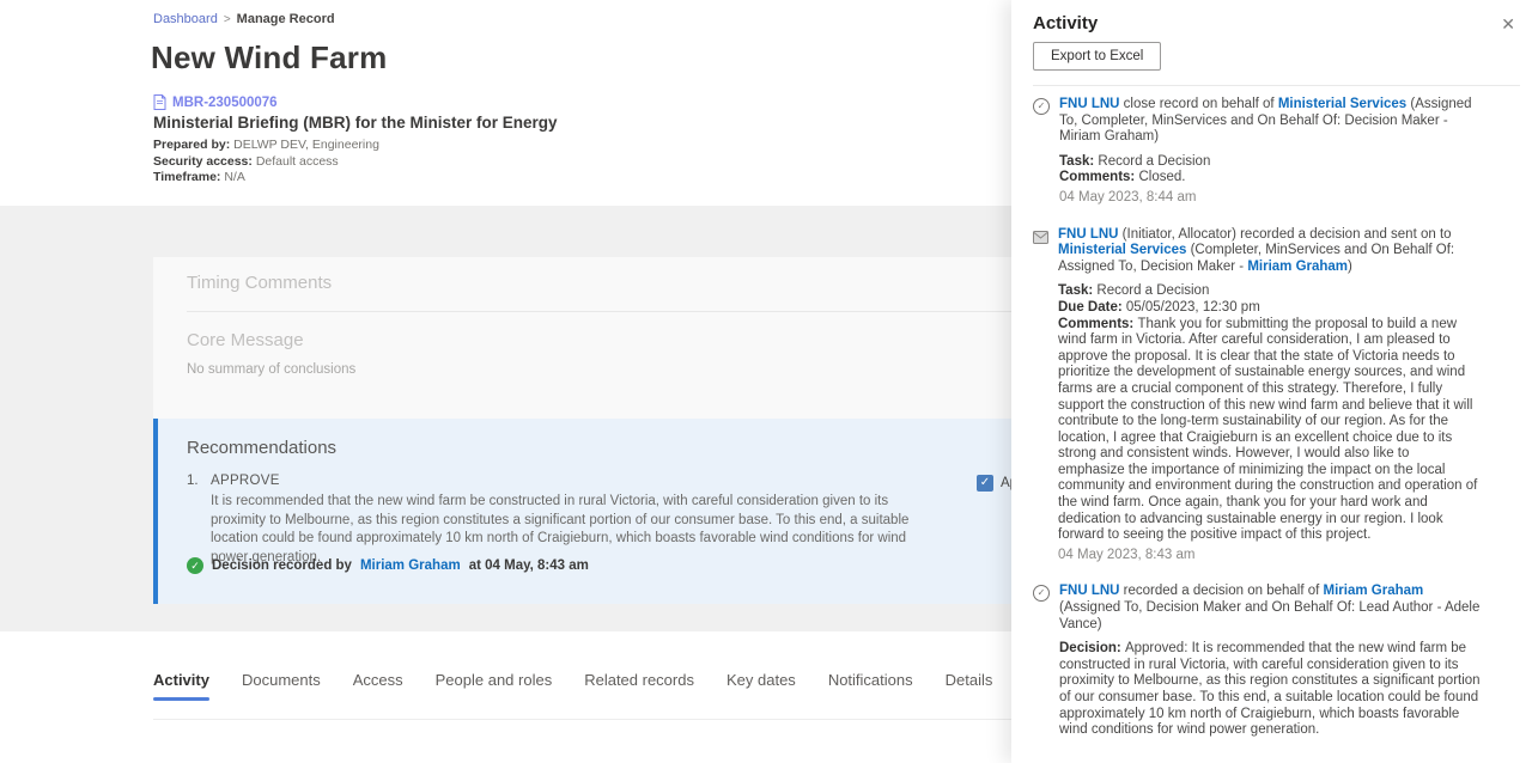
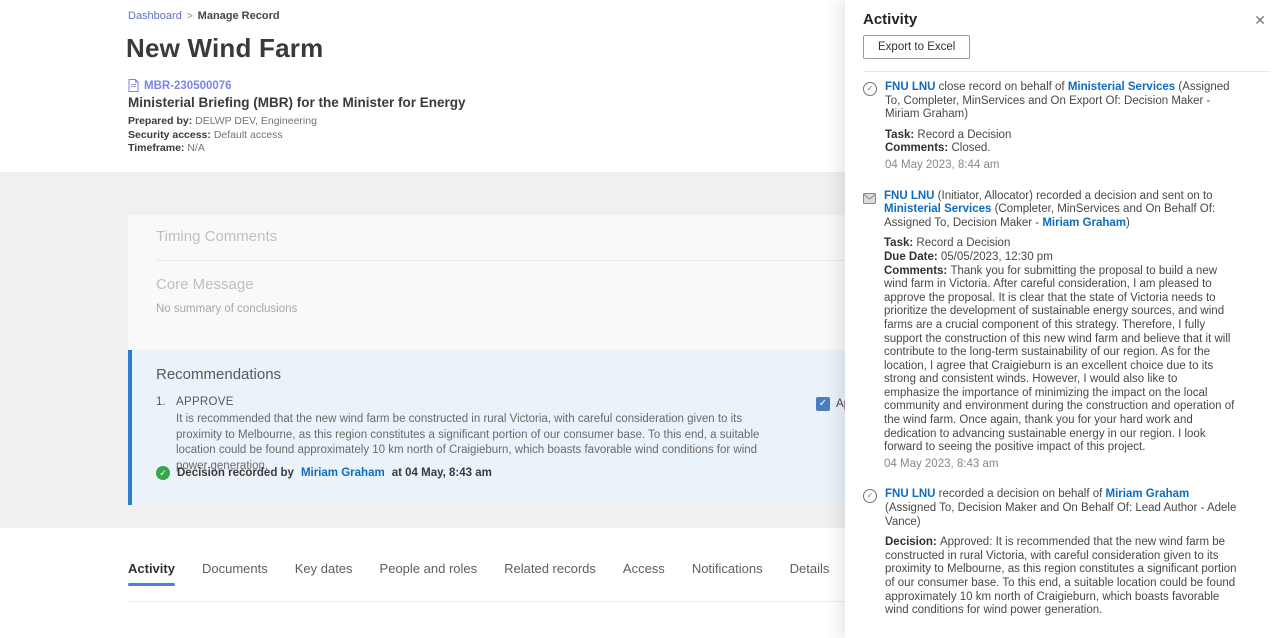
  Dashboard
  >
  Manage Record
  New Wind Farm
  MBR-230500076
  Ministerial Briefing (MBR) for the Minister for Energy
  Prepared by: DELWP DEV, Engineering
  Security access: Default access
  Timeframe: N/A
  Timing Comments
  Core Message
  No summary of conclusions
  Recommendations
  1.
  APPROVE
  It is recommended that the new wind farm be constructed in rural Victoria, with careful consideration given to its proximity to Melbourne, as this region constitutes a significant portion of our consumer base. To this end, a suitable location could be found approximately 10 km north of Craigieburn, which boasts favorable wind conditions for wind power generation.
  ✓
  ✓
  Decision recorded by
  Miriam Graham
  at 04 May, 8:43 am
  Activity
  Documents
- Access
+ Key dates
  People and roles
  Related records
- Key dates
+ Access
  Notifications
  Details
  Activity
  ✕
  Export to Excel
  ✓
- FNU LNU close record on behalf of Ministerial Services (Assigned To, Completer, MinServices and On Behalf Of: Decision Maker - Miriam Graham)
+ FNU LNU close record on behalf of Ministerial Services (Assigned To, Completer, MinServices and On Export Of: Decision Maker - Miriam Graham)
  Task: Record a Decision
  Comments: Closed.
  04 May 2023, 8:44 am
  FNU LNU (Initiator, Allocator) recorded a decision and sent on to Ministerial Services (Completer, MinServices and On Behalf Of: Assigned To, Decision Maker - Miriam Graham)
  Task: Record a Decision
  Due Date: 05/05/2023, 12:30 pm
  Comments: Thank you for submitting the proposal to build a new wind farm in Victoria. After careful consideration, I am pleased to approve the proposal. It is clear that the state of Victoria needs to prioritize the development of sustainable energy sources, and wind farms are a crucial component of this strategy. Therefore, I fully support the construction of this new wind farm and believe that it will contribute to the long-term sustainability of our region. As for the location, I agree that Craigieburn is an excellent choice due to its strong and consistent winds. However, I would also like to emphasize the importance of minimizing the impact on the local community and environment during the construction and operation of the wind farm. Once again, thank you for your hard work and dedication to advancing sustainable energy in our region. I look forward to seeing the positive impact of this project.
  04 May 2023, 8:43 am
  ✓
  FNU LNU recorded a decision on behalf of Miriam Graham (Assigned To, Decision Maker and On Behalf Of: Lead Author - Adele Vance)
  Decision: Approved: It is recommended that the new wind farm be constructed in rural Victoria, with careful consideration given to its proximity to Melbourne, as this region constitutes a significant portion of our consumer base. To this end, a suitable location could be found approximately 10 km north of Craigieburn, which boasts favorable wind conditions for wind power generation.
